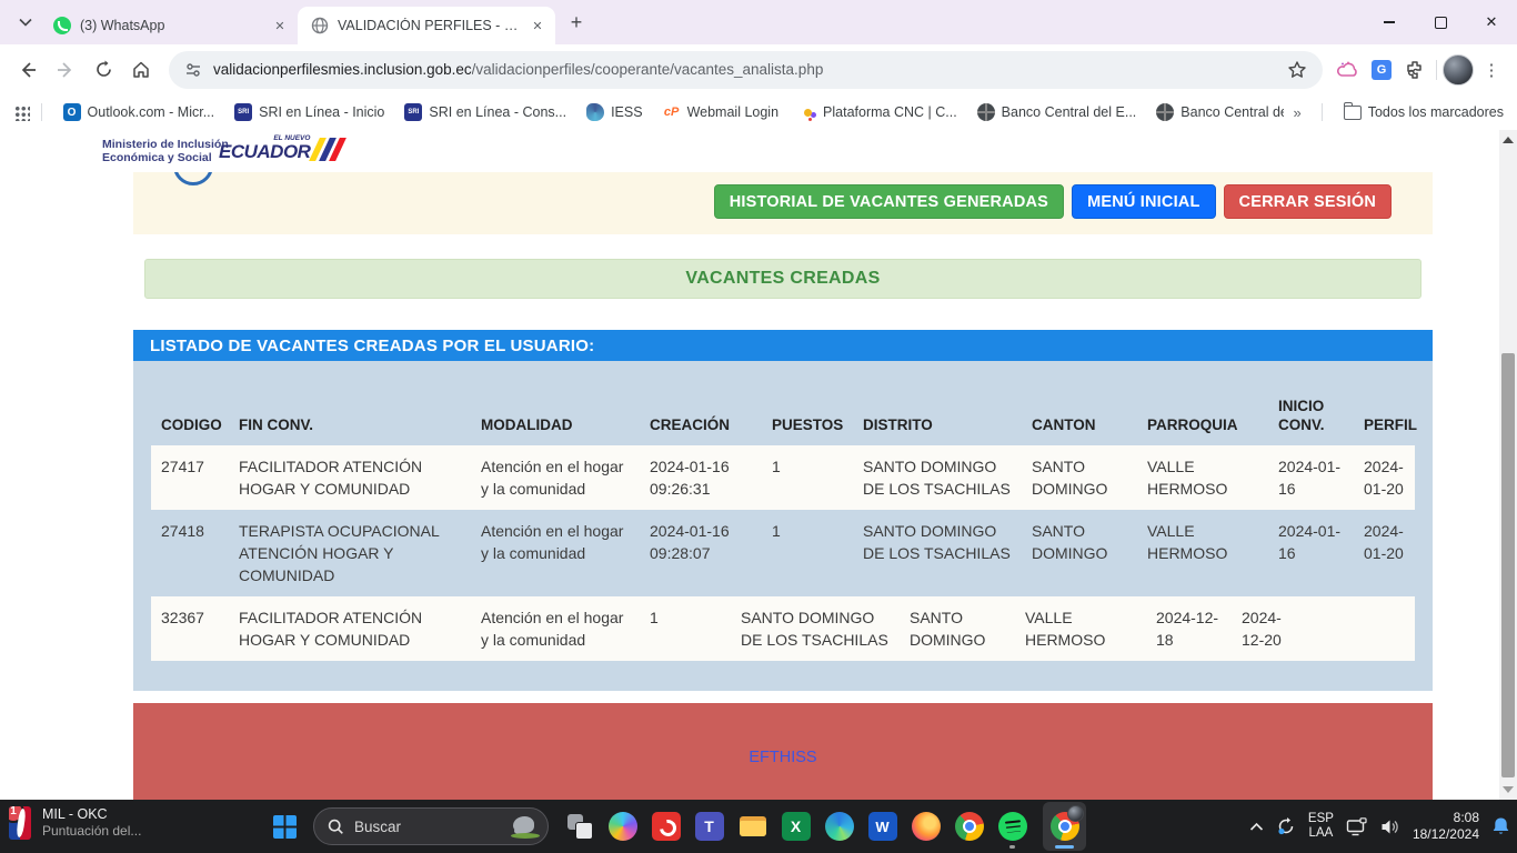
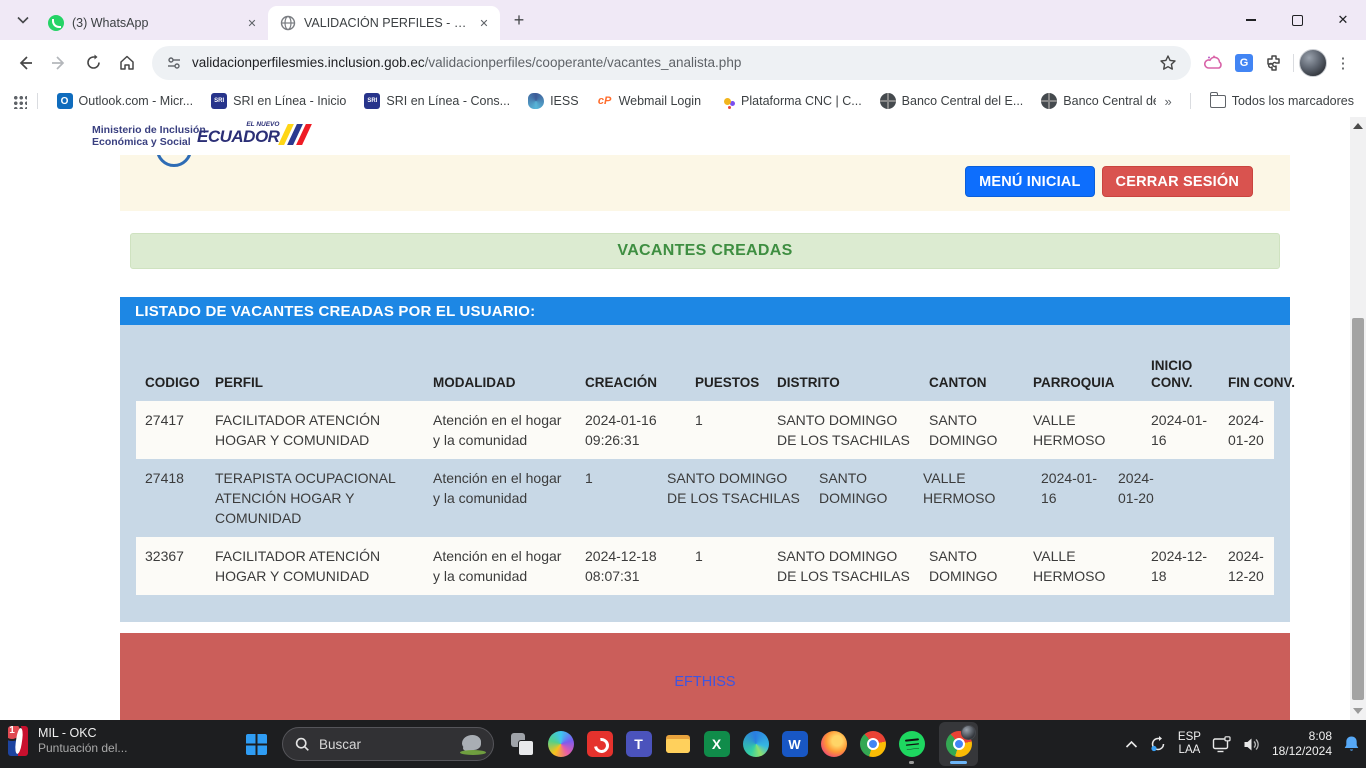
  (3) WhatsApp
  ✕
  VALIDACIÓN PERFILES - MI
  ✕
  +
  ✕
  validacionperfilesmies.inclusion.gob.ec
  /validacionperfiles/cooperante/vacantes_analista.php
  G
  ⋮
  Outlook.com - Micr...
  SRI en Línea - Inicio
  SRI en Línea - Cons...
  IESS
  Webmail Login
  Plataforma CNC | C...
  Banco Central del E...
  Banco Central de
  »
  Todos los marcadores
  Ministerio de Inclusión
  Económica y Social
  ECUADOR
- HISTORIAL DE VACANTES GENERADAS
  MENÚ INICIAL
  CERRAR SESIÓN
  VACANTES CREADAS
  LISTADO DE VACANTES CREADAS POR EL USUARIO:
  CODIGO
- FIN CONV.
+ PERFIL
  MODALIDAD
  CREACIÓN
  PUESTOS
  DISTRITO
  CANTON
  PARROQUIA
  INICIO CONV.
- PERFIL
+ FIN CONV.
  27417
  FACILITADOR ATENCIÓN HOGAR Y COMUNIDAD
  Atención en el hogar y la comunidad
  2024-01-16 09:26:31
  1
  SANTO DOMINGO DE LOS TSACHILAS
  SANTO DOMINGO
  VALLE HERMOSO
  2024-01-16
  2024-01-20
  27418
  TERAPISTA OCUPACIONAL ATENCIÓN HOGAR Y COMUNIDAD
  Atención en el hogar y la comunidad
- 2024-01-16 09:28:07
  1
  SANTO DOMINGO DE LOS TSACHILAS
  SANTO DOMINGO
  VALLE HERMOSO
  2024-01-16
  2024-01-20
  32367
  FACILITADOR ATENCIÓN HOGAR Y COMUNIDAD
  Atención en el hogar y la comunidad
+ 2024-12-18 08:07:31
  1
  SANTO DOMINGO DE LOS TSACHILAS
  SANTO DOMINGO
  VALLE HERMOSO
  2024-12-18
  2024-12-20
  EFTHISS
  1
  MIL - OKC
  Puntuación del...
  Buscar
  ESP
  LAA
  8:08
  18/12/2024
